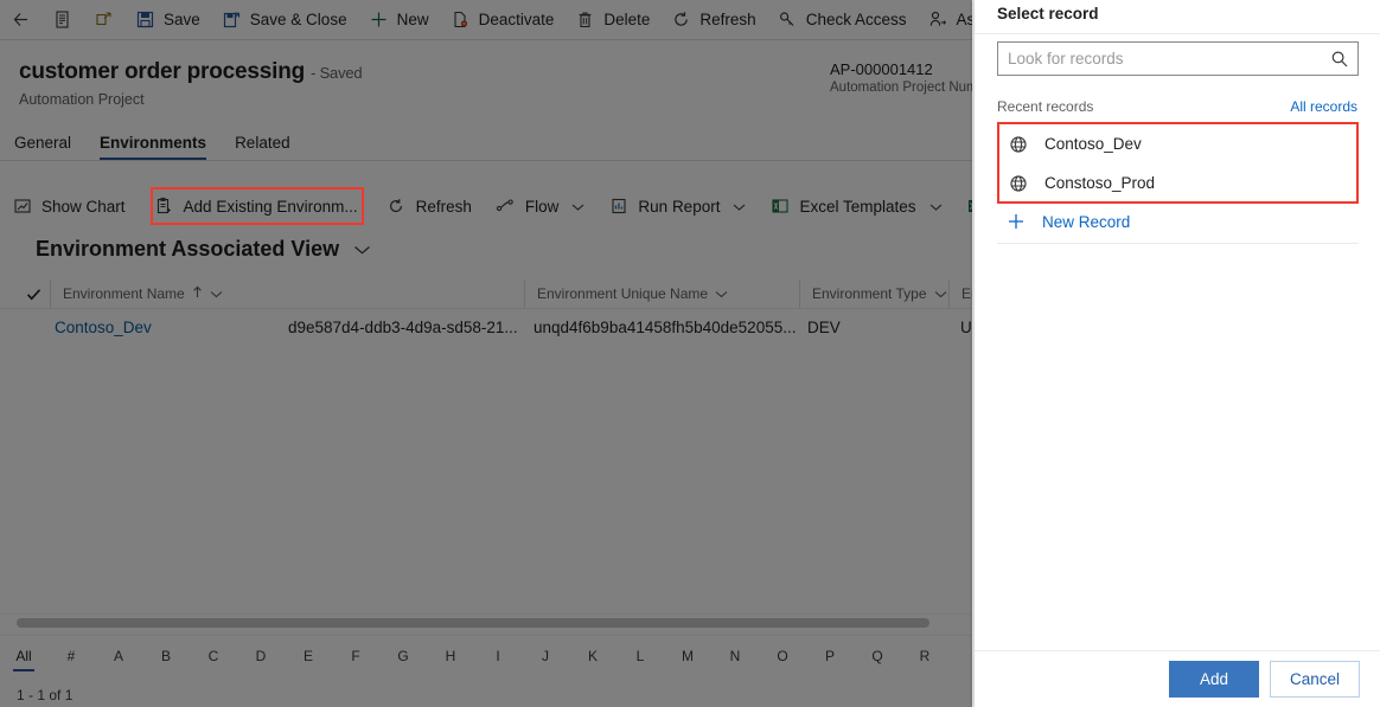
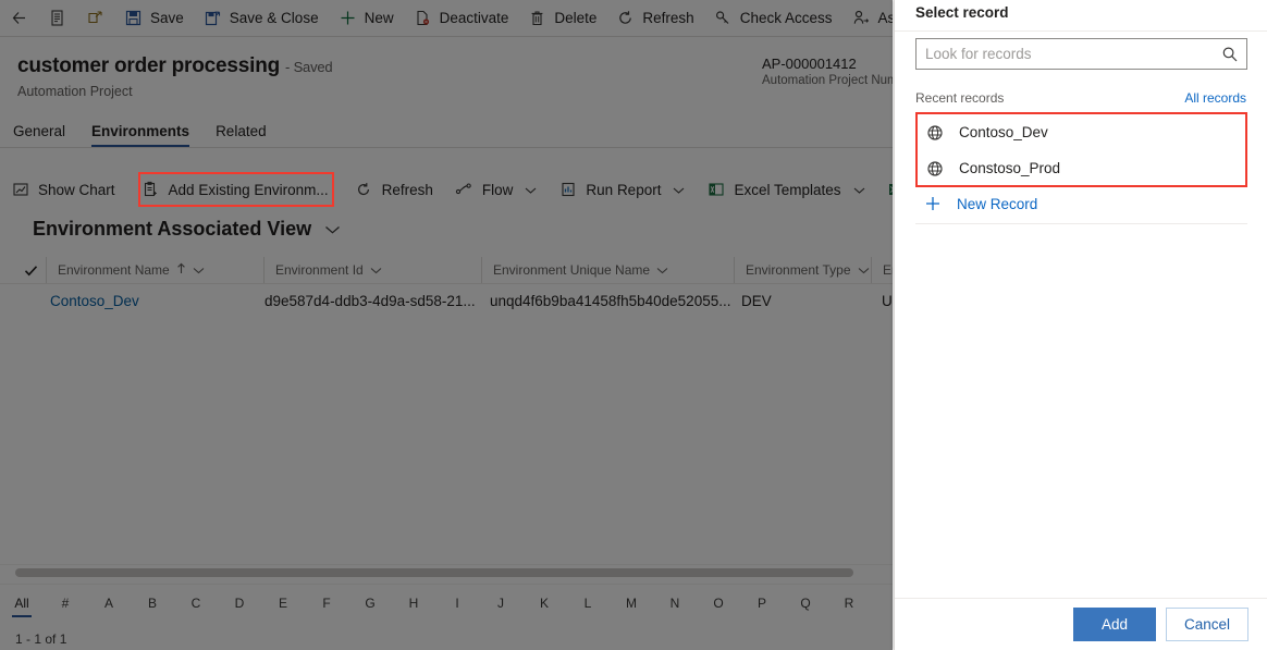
  Save
  Save & Close
  New
  Deactivate
  Delete
  Refresh
  Check Access
  customer order processing - Saved
  Automation Project
  AP-000001412
  Automation Project Num
  General
  Environments
  Related
  Show Chart
  Add Existing Environm...
  Refresh
  Flow
  Run Report
  Excel Templates
  Environment Associated View
  Environment Name
+ Environment Id
  Environment Unique Name
  Environment Type
  Contoso_Dev
  d9e587d4-ddb3-4d9a-sd58-21...
  unqd4f6b9ba41458fh5b40de52055...
  DEV
  U
  All
  #
  A
  B
  C
  D
  E
  F
  G
  H
  I
  J
  K
  L
  M
  N
  O
  P
  Q
  R
  1 - 1 of 1
  Select record
  Look for records
  Recent records
  All records
  Contoso_Dev
  Constoso_Prod
  New Record
  Add
  Cancel
